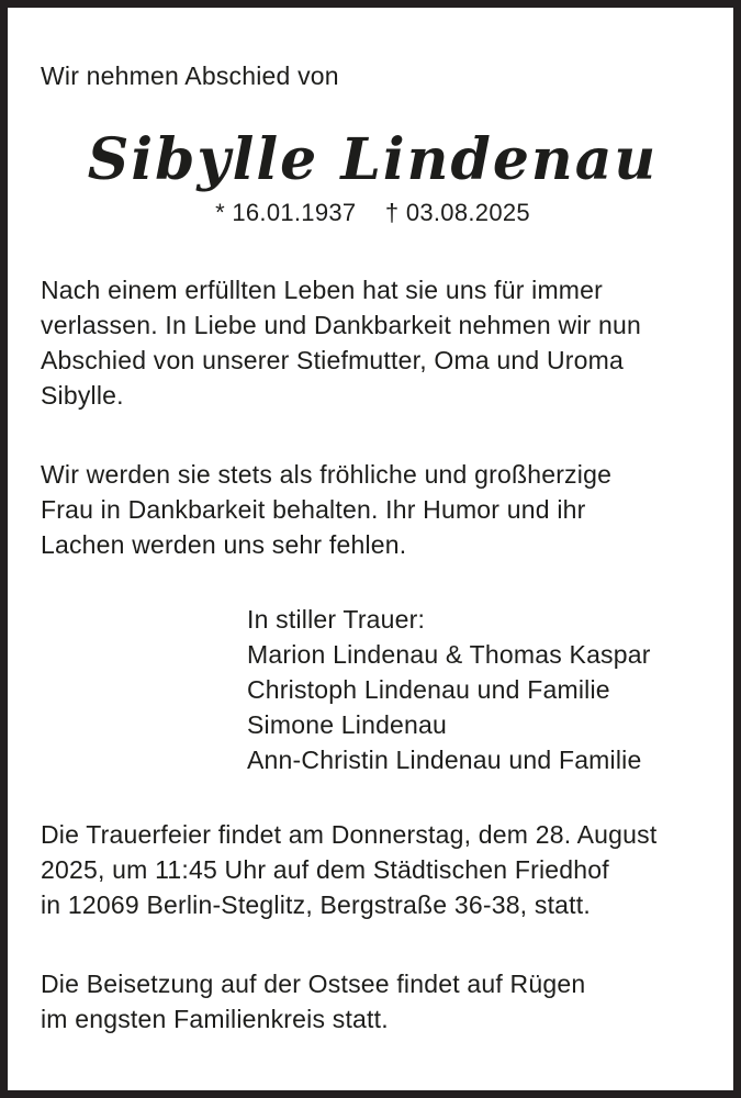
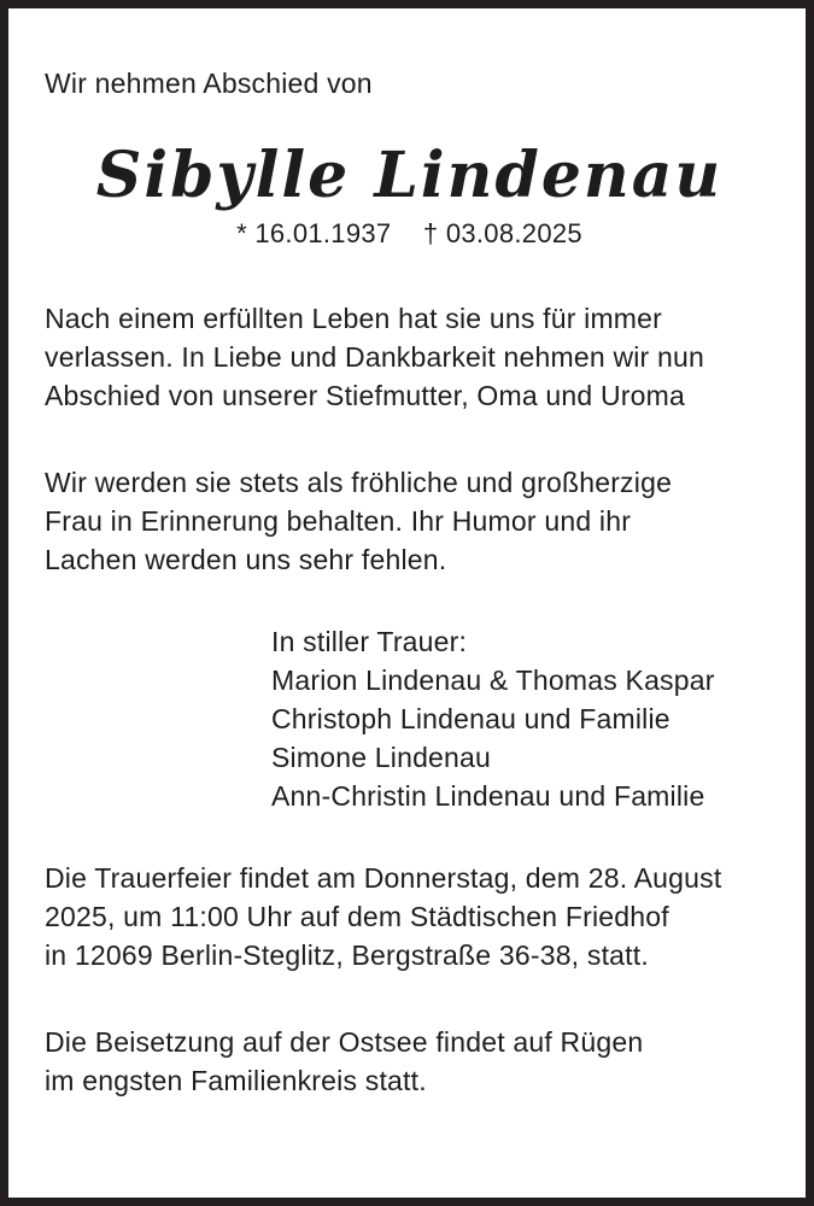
  Wir nehmen Abschied von
  Sibylle Lindenau
  * 16.01.1937 † 03.08.2025
  Nach einem erfüllten Leben hat sie uns für immer
  verlassen. In Liebe und Dankbarkeit nehmen wir nun
  Abschied von unserer Stiefmutter, Oma und Uroma
- Sibylle.
  Wir werden sie stets als fröhliche und großherzige
- Frau in Dankbarkeit behalten. Ihr Humor und ihr
+ Frau in Erinnerung behalten. Ihr Humor und ihr
  Lachen werden uns sehr fehlen.
  In stiller Trauer:
  Marion Lindenau & Thomas Kaspar
  Christoph Lindenau und Familie
  Simone Lindenau
  Ann-Christin Lindenau und Familie
  Die Trauerfeier findet am Donnerstag, dem 28. August
- 2025, um 11:45 Uhr auf dem Städtischen Friedhof
+ 2025, um 11:00 Uhr auf dem Städtischen Friedhof
  in 12069 Berlin-Steglitz, Bergstraße 36-38, statt.
  Die Beisetzung auf der Ostsee findet auf Rügen
  im engsten Familienkreis statt.
